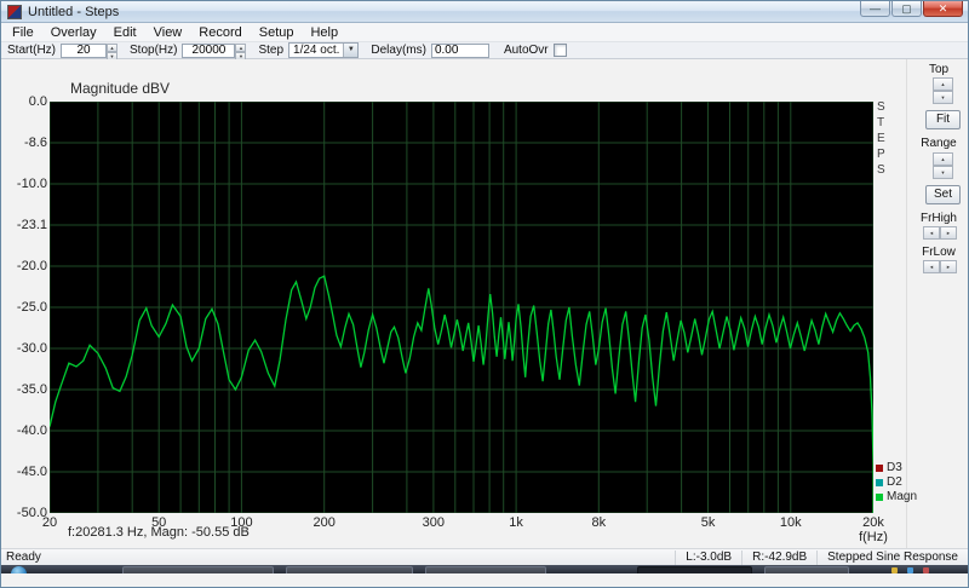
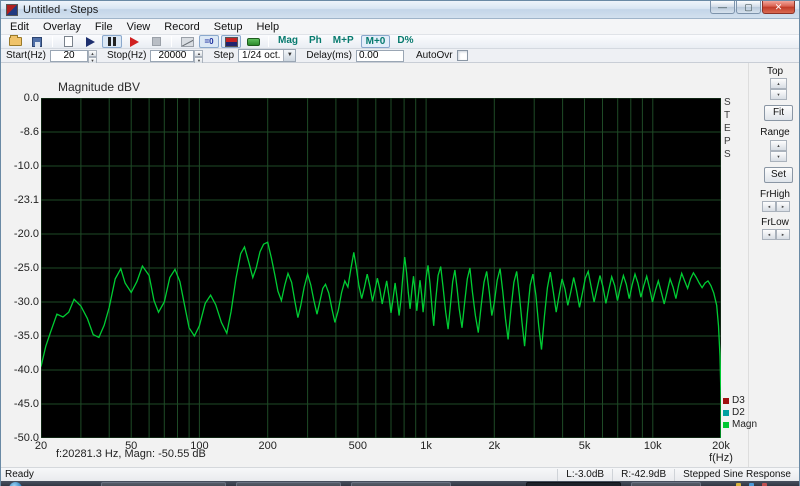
  Untitled - Steps
  —
  ▢
  ✕
- File
+ Edit
  Overlay
- Edit
+ File
  View
  Record
  Setup
  Help
+ =0
+ Mag
+ Ph
+ M+P
+ M+0
+ D%
  Start(Hz)
  20
  Stop(Hz)
  20000
  Step
  1/24 oct.
  Delay(ms)
  0.00
  AutoOvr
  Magnitude dBV
  0.0
  -8.6
  -10.0
  -23.1
  -20.0
  -25.0
  -30.0
  -35.0
  -40.0
  -45.0
  -50.0
  20
  50
  100
  200
- 300
+ 500
  1k
- 8k
+ 2k
  5k
  10k
  20k
  f(Hz)
  f:20281.3 Hz, Magn: -50.55 dB
  S
  T
  E
  P
  S
  D3
  D2
  Magn
  Top
  Fit
  Range
  Set
  FrHigh
  FrLow
  Ready
  L:-3.0dB
  R:-42.9dB
  Stepped Sine Response
